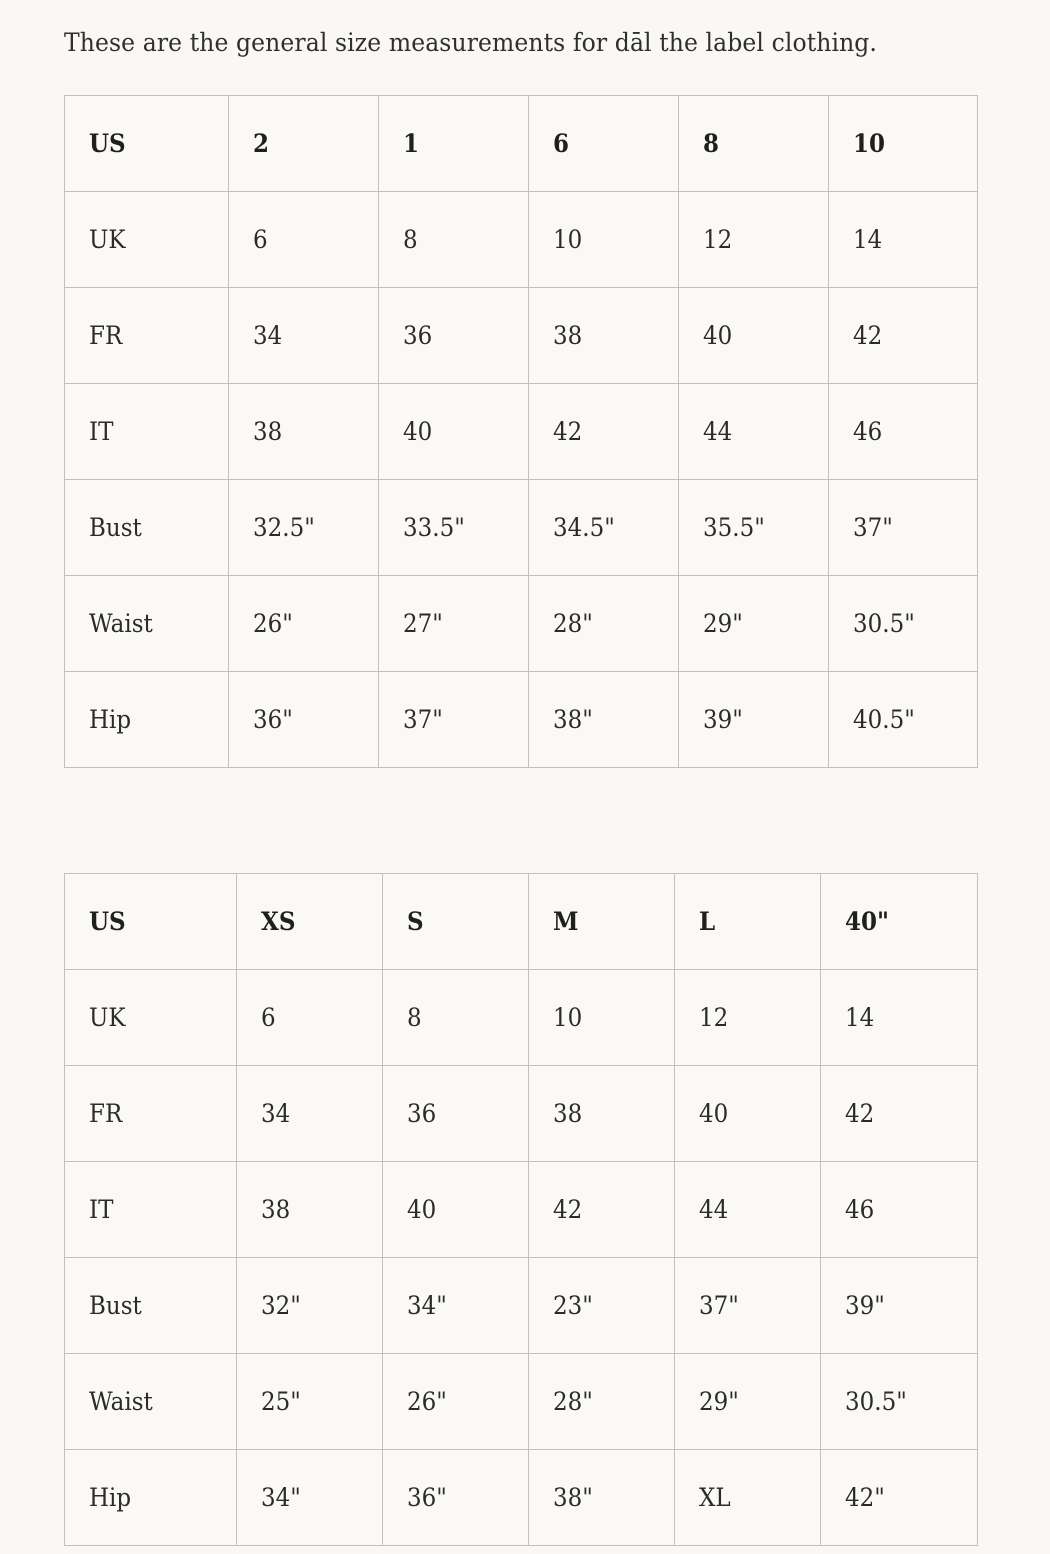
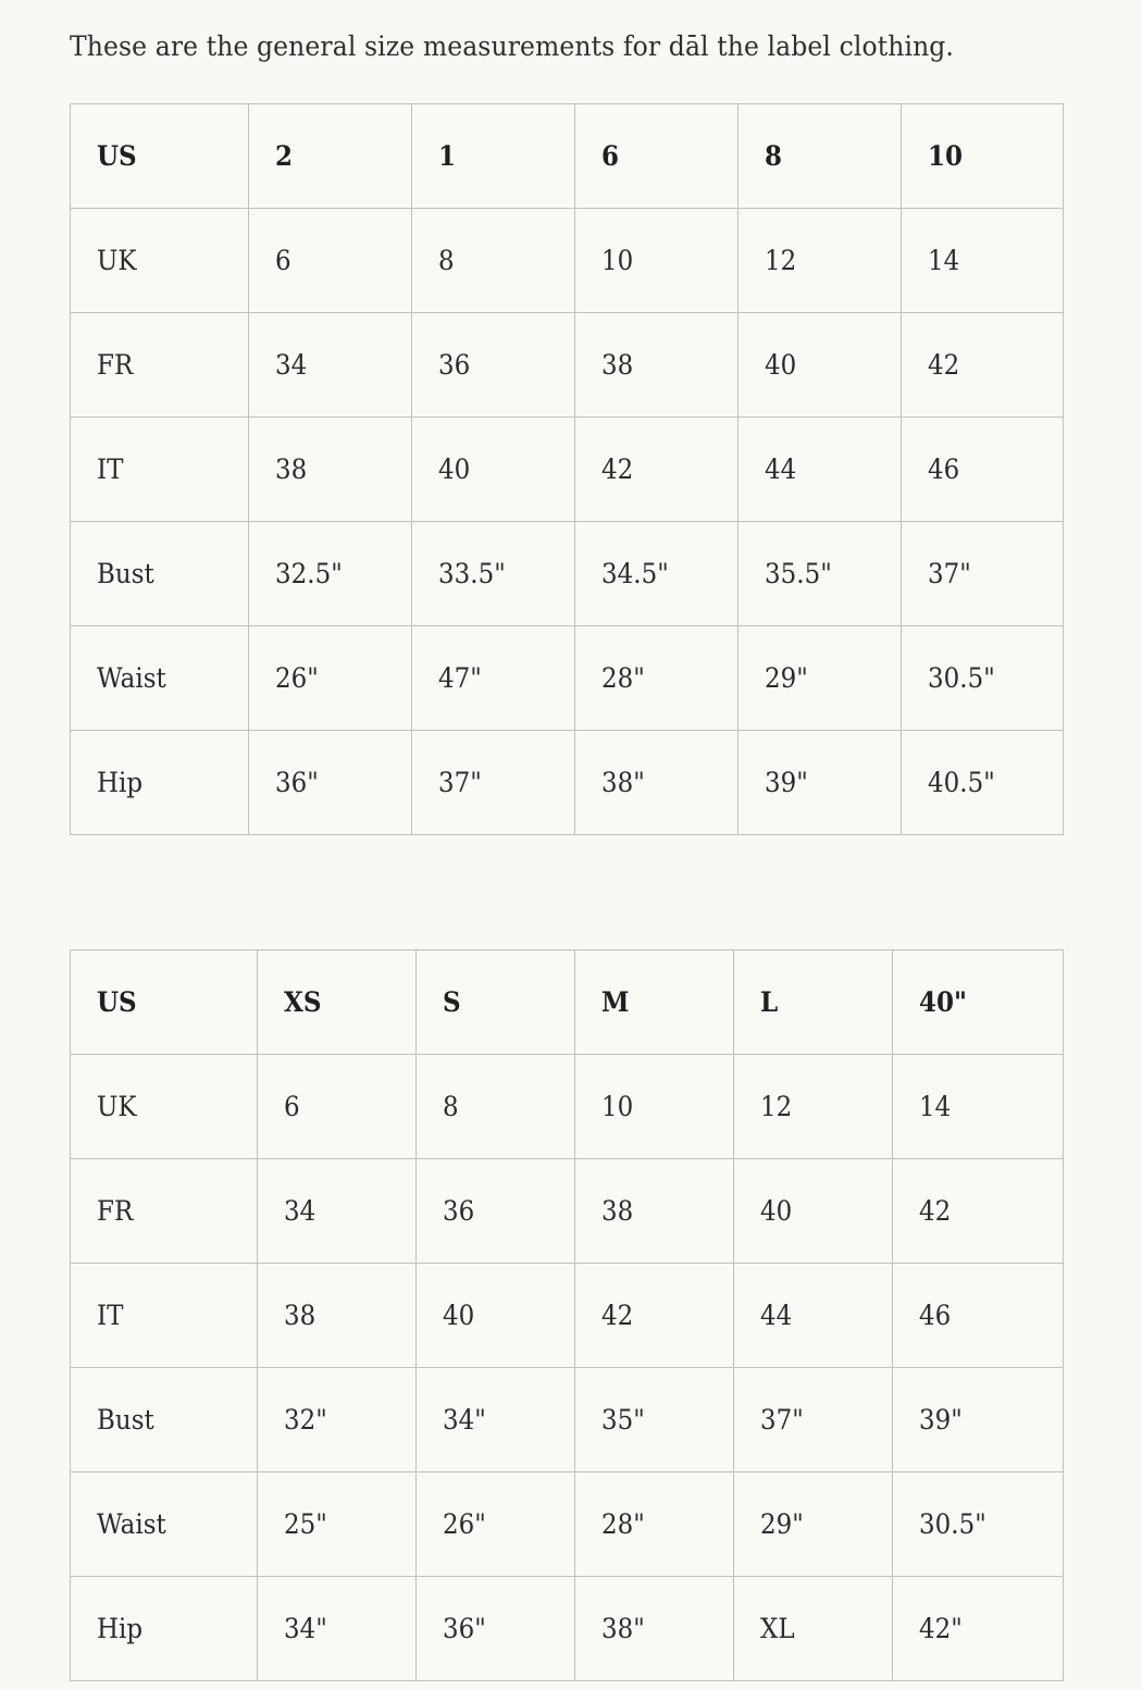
  These are the general size measurements for dāl the label clothing.
  US	2	1	6	8	10
  UK	6	8	10	12	14
  FR	34	36	38	40	42
  IT	38	40	42	44	46
  Bust	32.5"	33.5"	34.5"	35.5"	37"
- Waist	26"	27"	28"	29"	30.5"
+ Waist	26"	47"	28"	29"	30.5"
  Hip	36"	37"	38"	39"	40.5"
  US	XS	S	M	L	40"
  UK	6	8	10	12	14
  FR	34	36	38	40	42
  IT	38	40	42	44	46
- Bust	32"	34"	23"	37"	39"
+ Bust	32"	34"	35"	37"	39"
  Waist	25"	26"	28"	29"	30.5"
  Hip	34"	36"	38"	XL	42"
